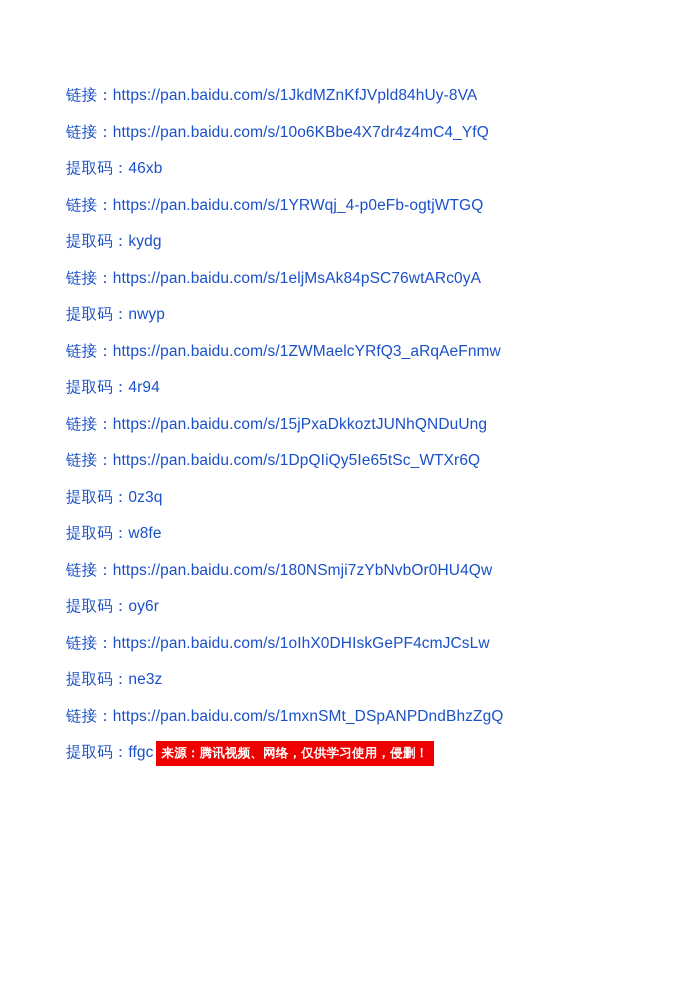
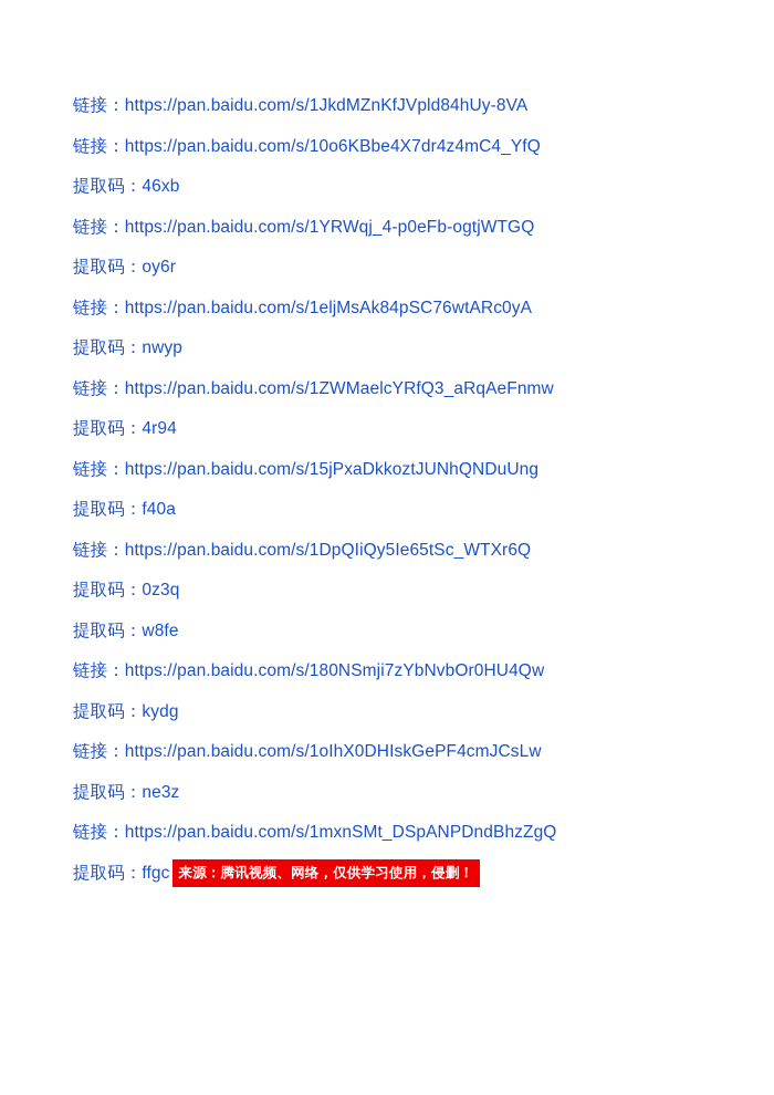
  链接：https://pan.baidu.com/s/1JkdMZnKfJVpld84hUy-8VA
  链接：https://pan.baidu.com/s/10o6KBbe4X7dr4z4mC4_YfQ
  提取码：46xb
  链接：https://pan.baidu.com/s/1YRWqj_4-p0eFb-ogtjWTGQ
- 提取码：kydg
+ 提取码：oy6r
  链接：https://pan.baidu.com/s/1eljMsAk84pSC76wtARc0yA
  提取码：nwyp
  链接：https://pan.baidu.com/s/1ZWMaelcYRfQ3_aRqAeFnmw
  提取码：4r94
  链接：https://pan.baidu.com/s/15jPxaDkkoztJUNhQNDuUng
+ 提取码：f40a
  链接：https://pan.baidu.com/s/1DpQIiQy5Ie65tSc_WTXr6Q
  提取码：0z3q
  提取码：w8fe
  链接：https://pan.baidu.com/s/180NSmji7zYbNvbOr0HU4Qw
- 提取码：oy6r
+ 提取码：kydg
  链接：https://pan.baidu.com/s/1oIhX0DHIskGePF4cmJCsLw
  提取码：ne3z
  链接：https://pan.baidu.com/s/1mxnSMt_DSpANPDndBhzZgQ
  提取码：ffgc
  来源：腾讯视频、网络，仅供学习使用，侵删！
